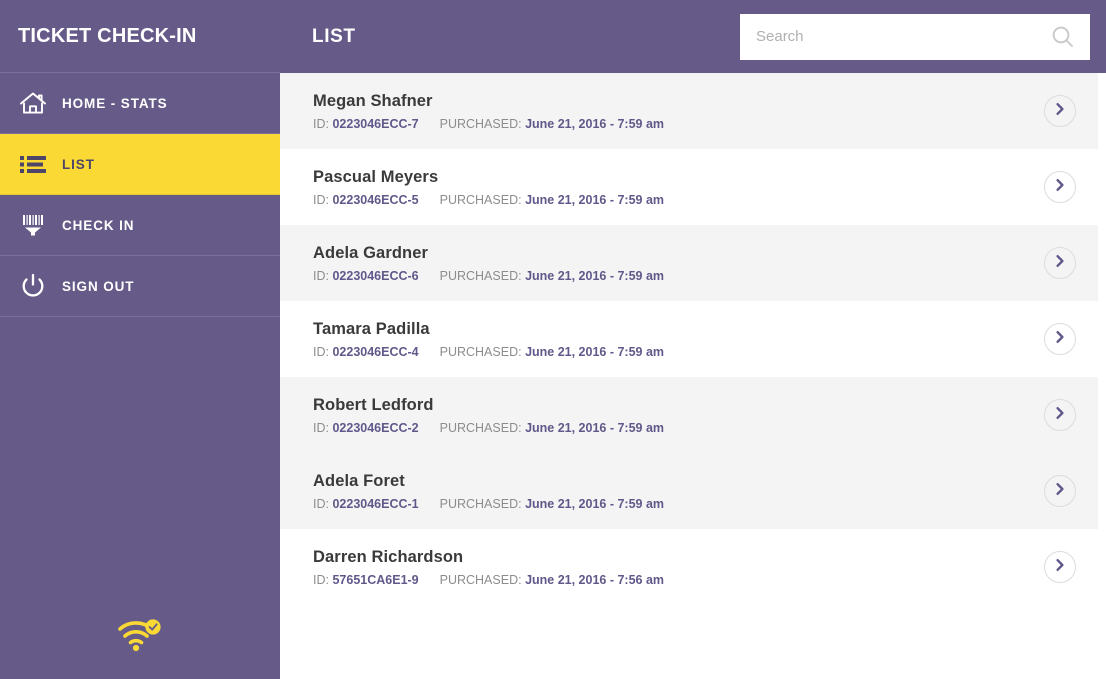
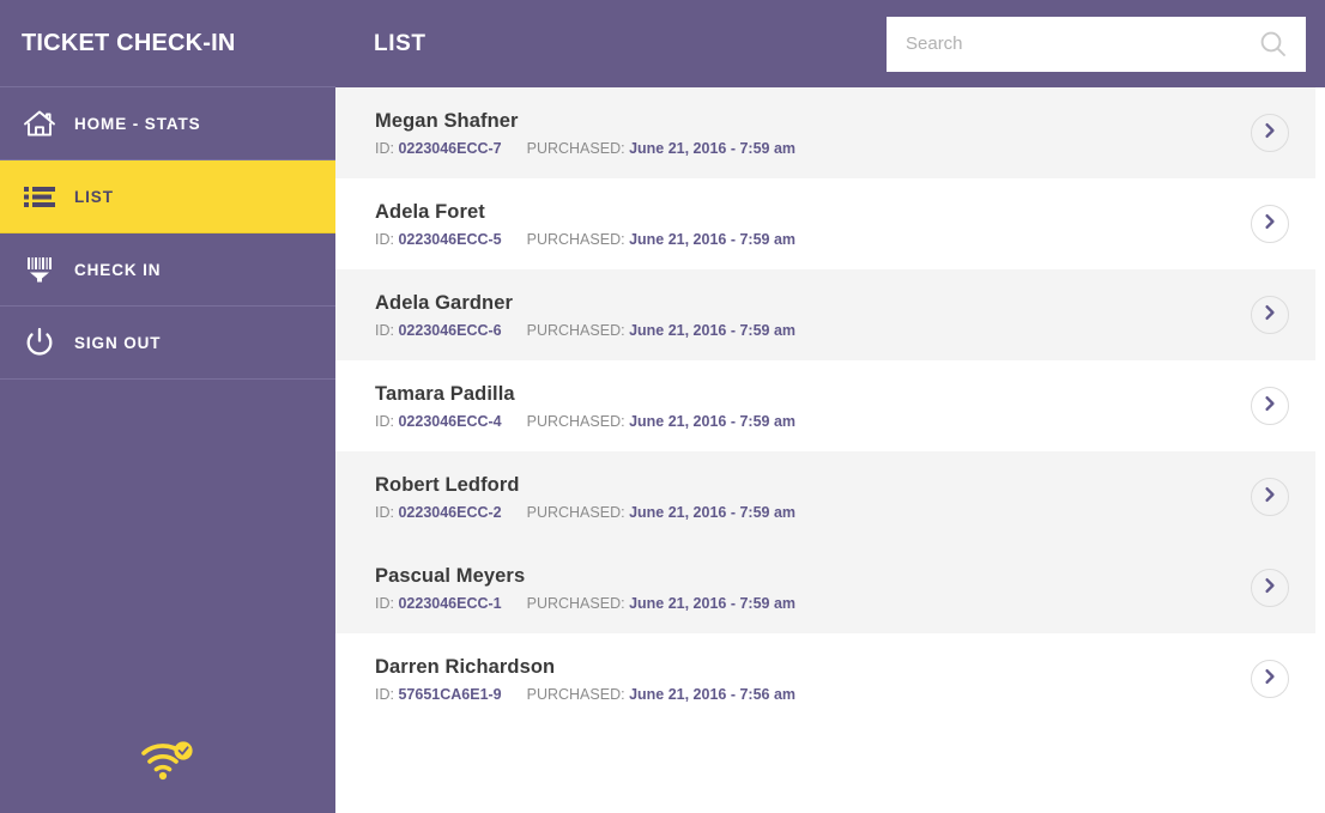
  TICKET CHECK-IN
  HOME - STATS
  LIST
  CHECK IN
  SIGN OUT
  LIST
  Search
  Megan Shafner
  ID: 0223046ECC-7 PURCHASED: June 21, 2016 - 7:59 am
- Pascual Meyers
+ Adela Foret
  ID: 0223046ECC-5 PURCHASED: June 21, 2016 - 7:59 am
  Adela Gardner
  ID: 0223046ECC-6 PURCHASED: June 21, 2016 - 7:59 am
  Tamara Padilla
  ID: 0223046ECC-4 PURCHASED: June 21, 2016 - 7:59 am
  Robert Ledford
  ID: 0223046ECC-2 PURCHASED: June 21, 2016 - 7:59 am
- Adela Foret
+ Pascual Meyers
  ID: 0223046ECC-1 PURCHASED: June 21, 2016 - 7:59 am
  Darren Richardson
  ID: 57651CA6E1-9 PURCHASED: June 21, 2016 - 7:56 am
